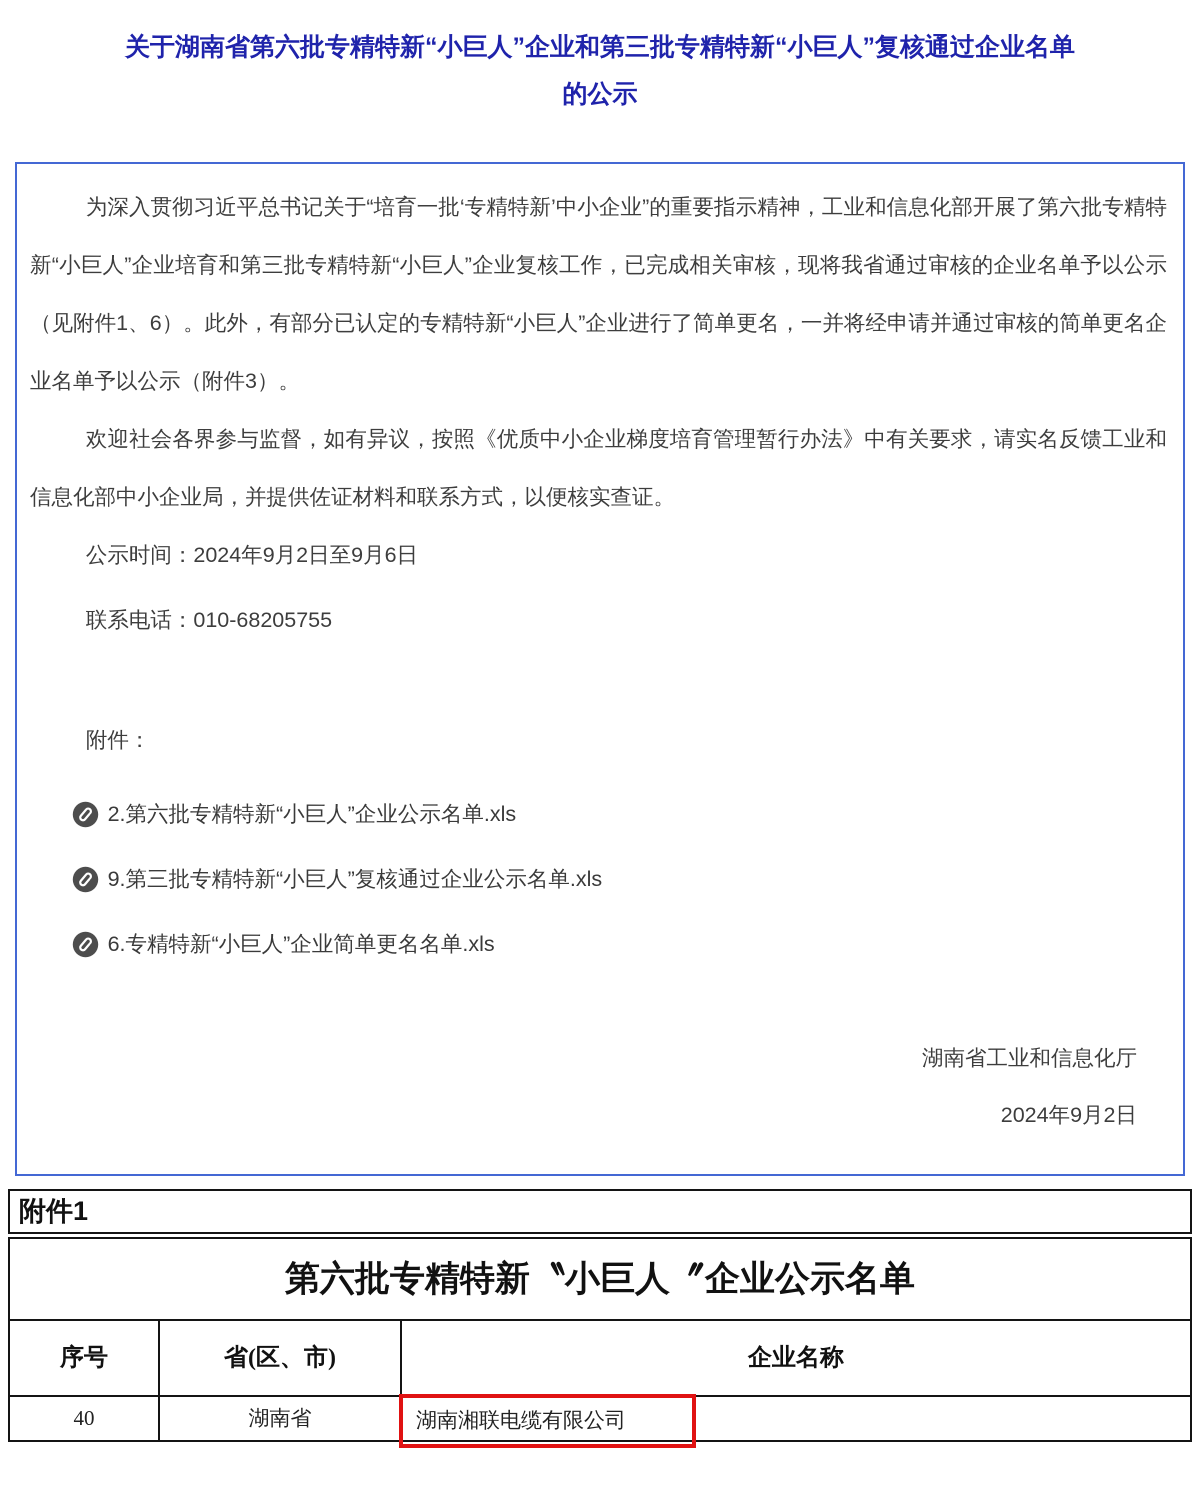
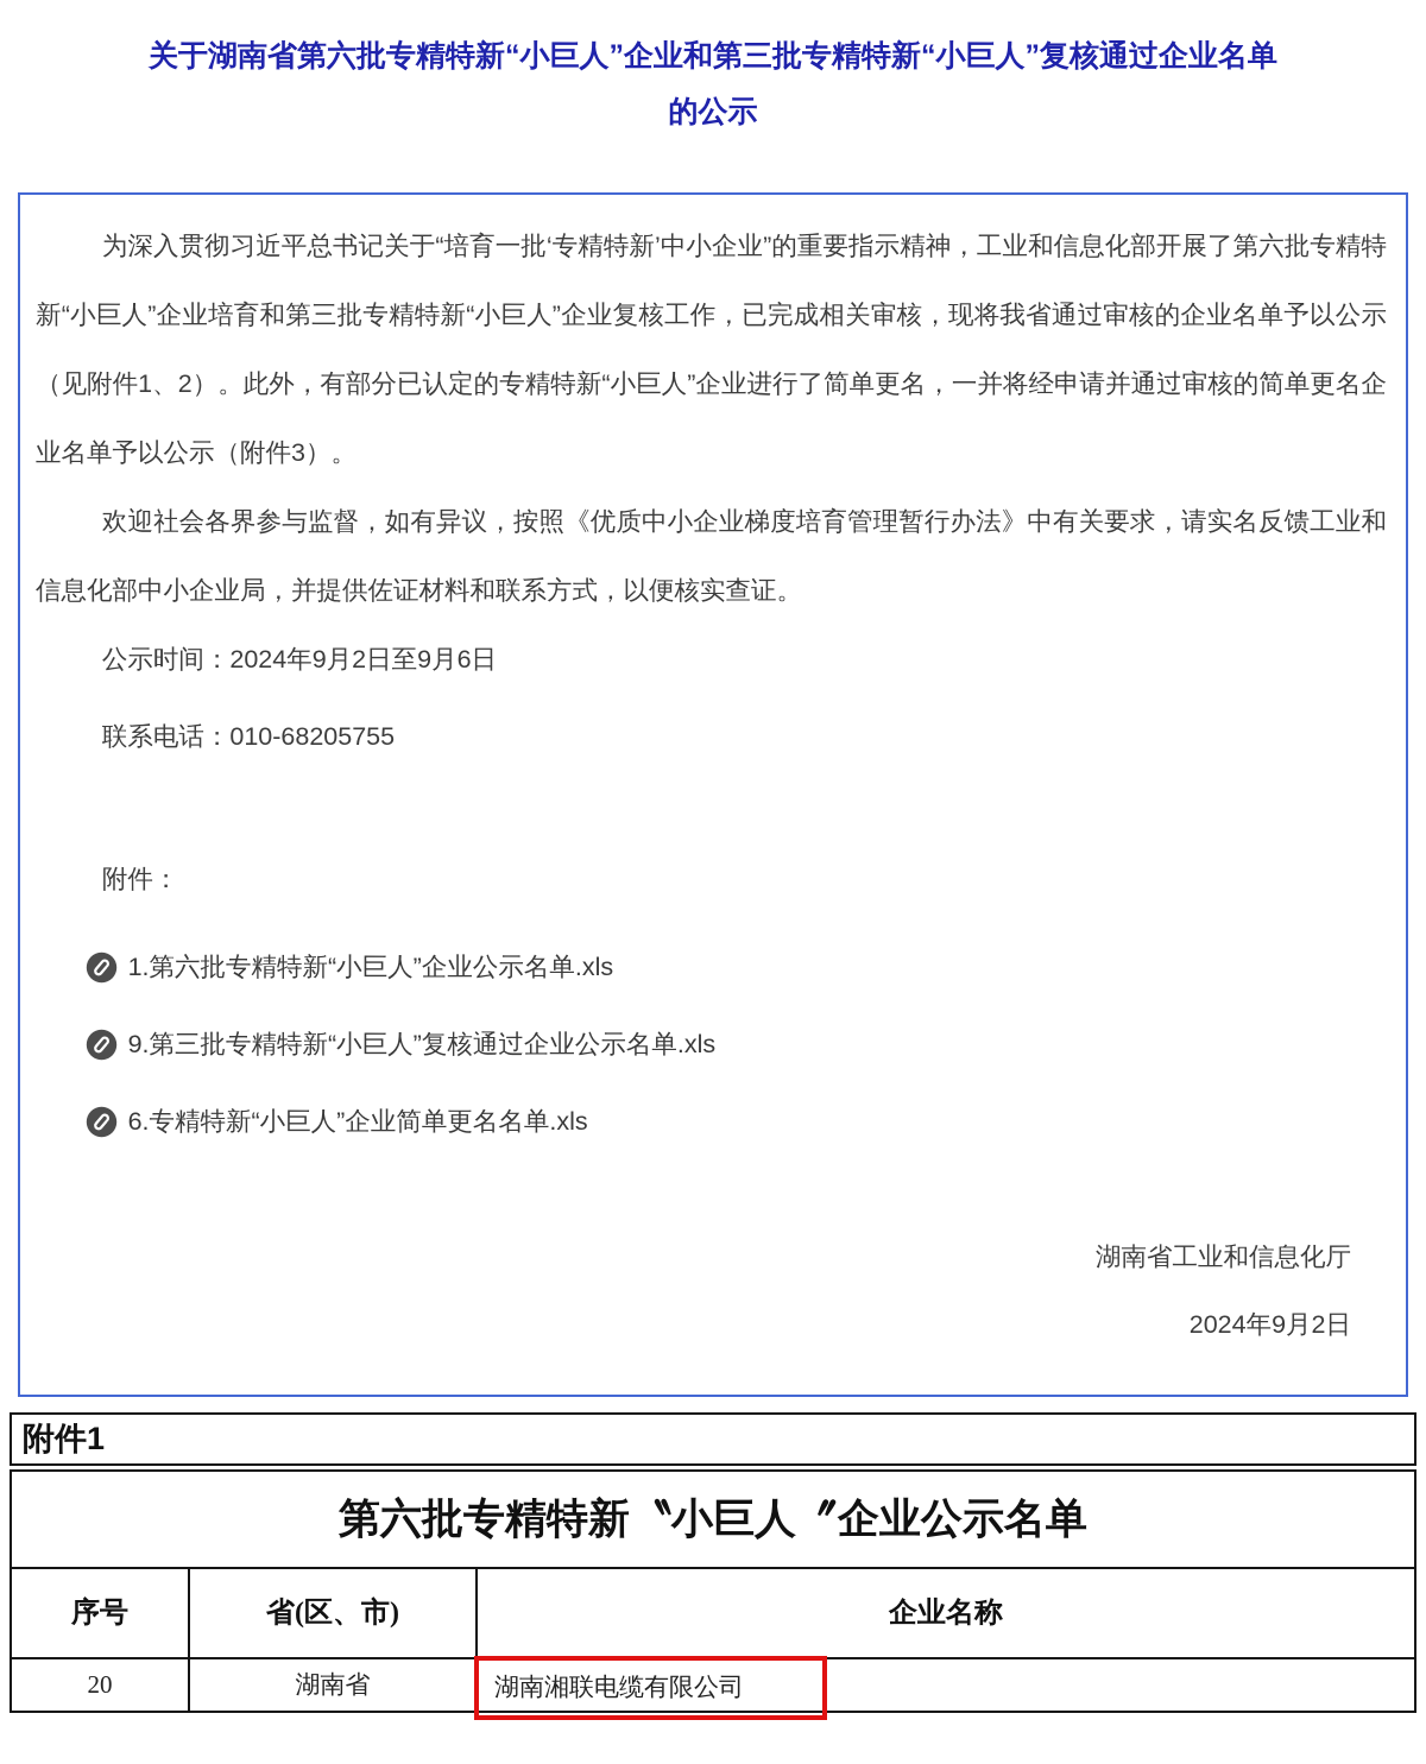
  关于湖南省第六批专精特新“小巨人”企业和第三批专精特新“小巨人”复核通过企业名单
  的公示
- 为深入贯彻习近平总书记关于“培育一批‘专精特新’中小企业”的重要指示精神，工业和信息化部开展了第六批专精特新“小巨人”企业培育和第三批专精特新“小巨人”企业复核工作，已完成相关审核，现将我省通过审核的企业名单予以公示（见附件1、6）。此外，有部分已认定的专精特新“小巨人”企业进行了简单更名，一并将经申请并通过审核的简单更名企业名单予以公示（附件3）。
+ 为深入贯彻习近平总书记关于“培育一批‘专精特新’中小企业”的重要指示精神，工业和信息化部开展了第六批专精特新“小巨人”企业培育和第三批专精特新“小巨人”企业复核工作，已完成相关审核，现将我省通过审核的企业名单予以公示（见附件1、2）。此外，有部分已认定的专精特新“小巨人”企业进行了简单更名，一并将经申请并通过审核的简单更名企业名单予以公示（附件3）。
  欢迎社会各界参与监督，如有异议，按照《优质中小企业梯度培育管理暂行办法》中有关要求，请实名反馈工业和信息化部中小企业局，并提供佐证材料和联系方式，以便核实查证。
  公示时间：2024年9月2日至9月6日
  联系电话：010-68205755
  附件：
- 2.第六批专精特新“小巨人”企业公示名单.xls
+ 1.第六批专精特新“小巨人”企业公示名单.xls
  9.第三批专精特新“小巨人”复核通过企业公示名单.xls
  6.专精特新“小巨人”企业简单更名名单.xls
  湖南省工业和信息化厅
  2024年9月2日
  附件1
  第六批专精特新〝小巨人〞企业公示名单
  序号	省(区、市)	企业名称
- 40	湖南省	湖南湘联电缆有限公司
+ 20	湖南省	湖南湘联电缆有限公司
